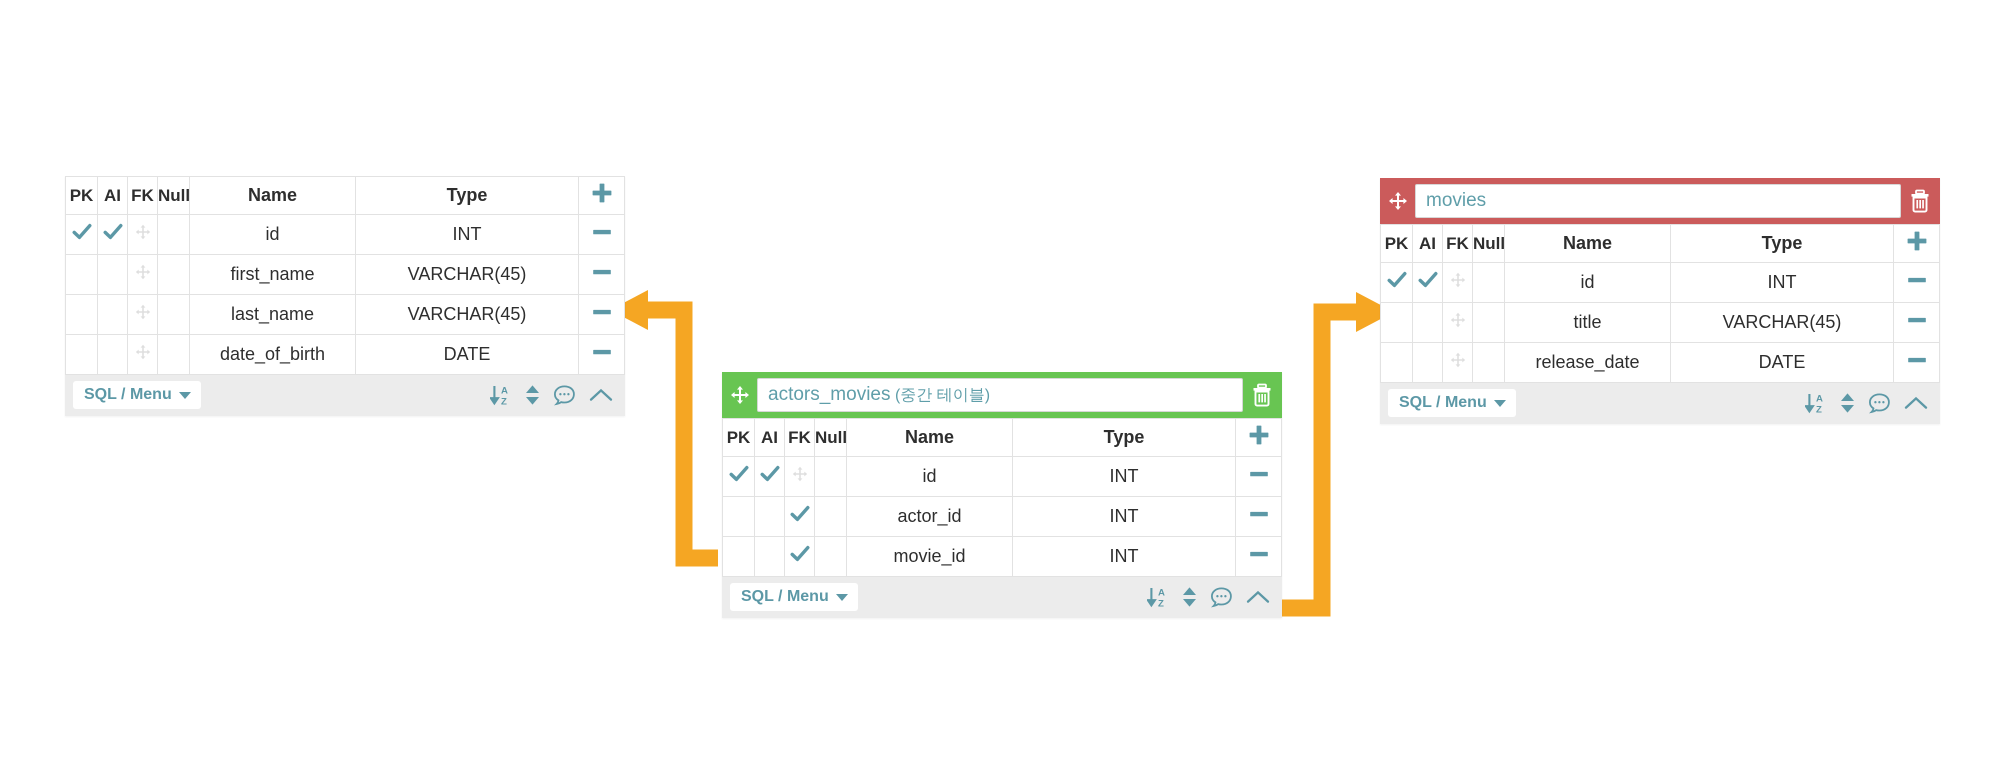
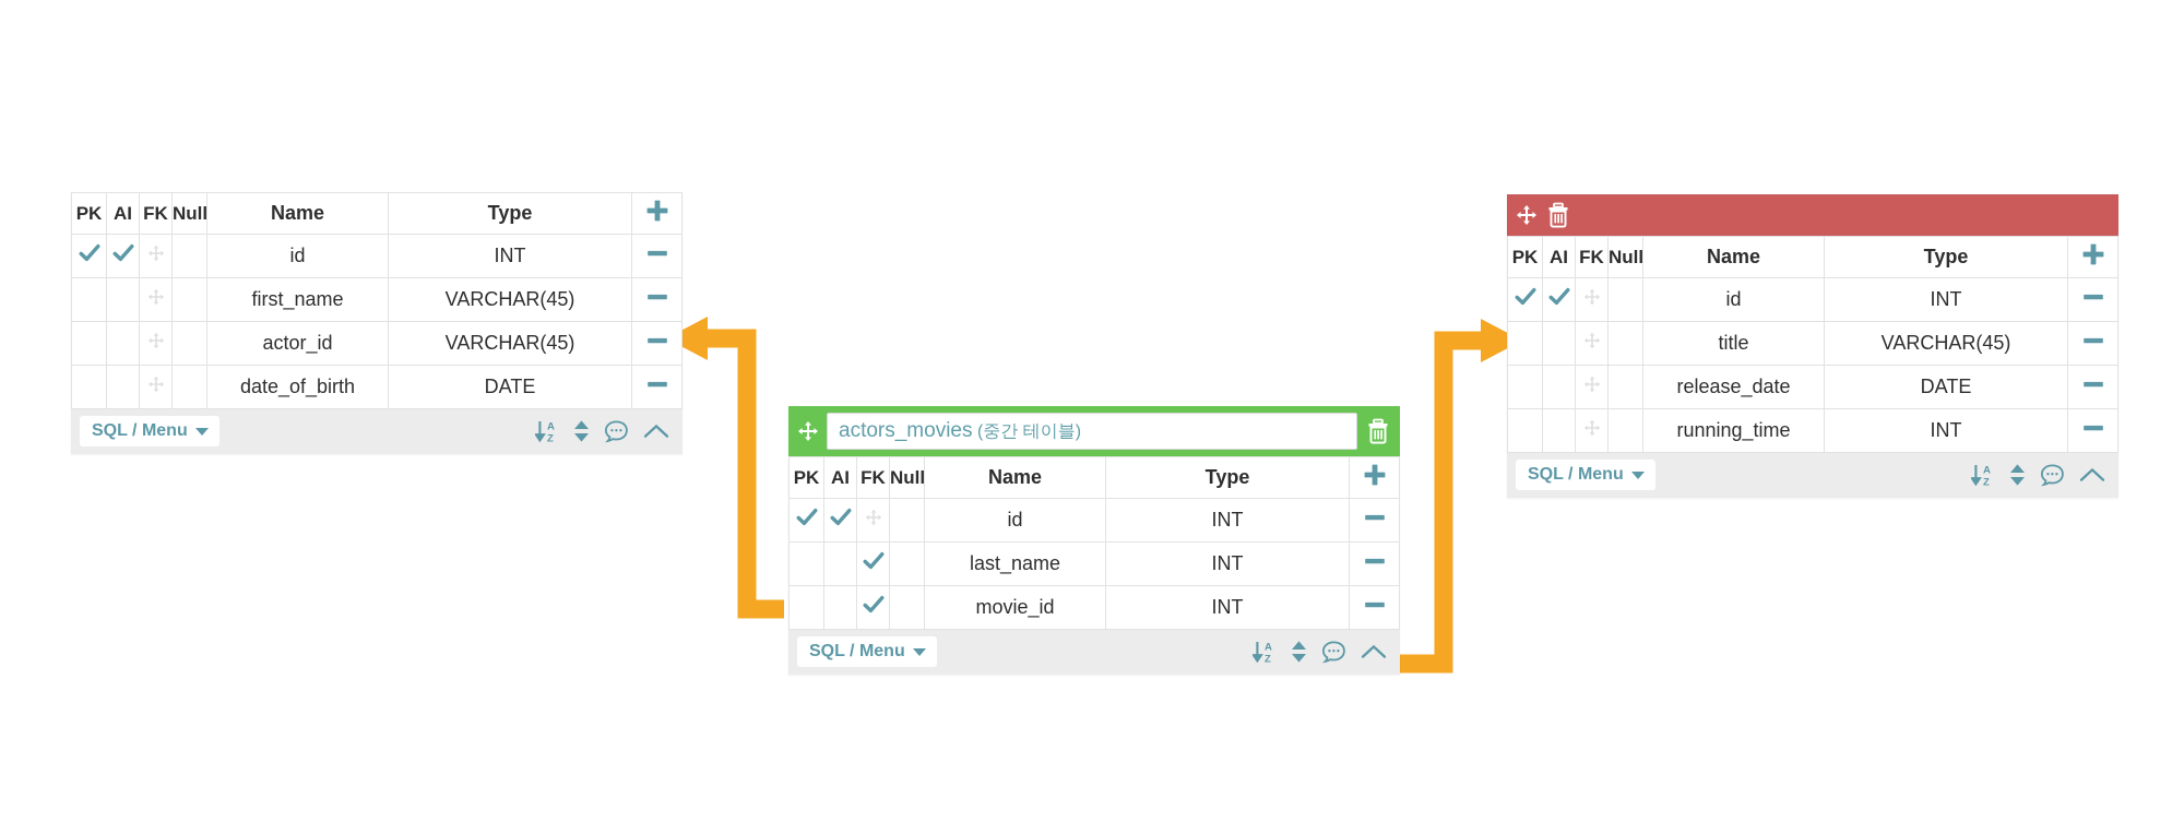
  PK	AI	FK	Null	Name	Type
  				id	INT
  				first_name	VARCHAR(45)
- 				last_name	VARCHAR(45)
+ 				actor_id	VARCHAR(45)
  				date_of_birth	DATE
  SQL / Menu
  A
  Z
  actors_movies (중간 테이블)
  PK	AI	FK	Null	Name	Type
  				id	INT
- 				actor_id	INT
+ 				last_name	INT
  				movie_id	INT
  SQL / Menu
  A
  Z
- movies
  PK	AI	FK	Null	Name	Type
  				id	INT
  				title	VARCHAR(45)
  				release_date	DATE
+ 				running_time	INT
  SQL / Menu
  A
  Z
